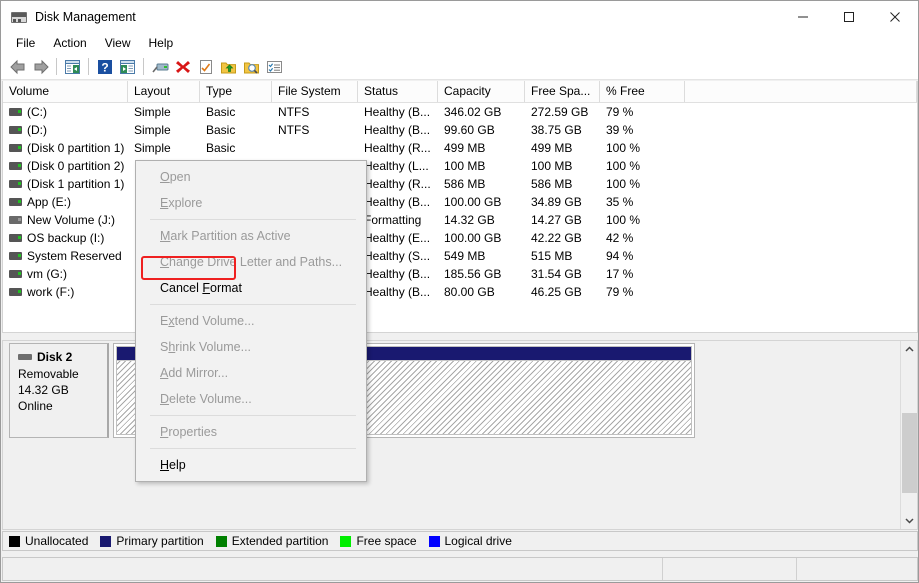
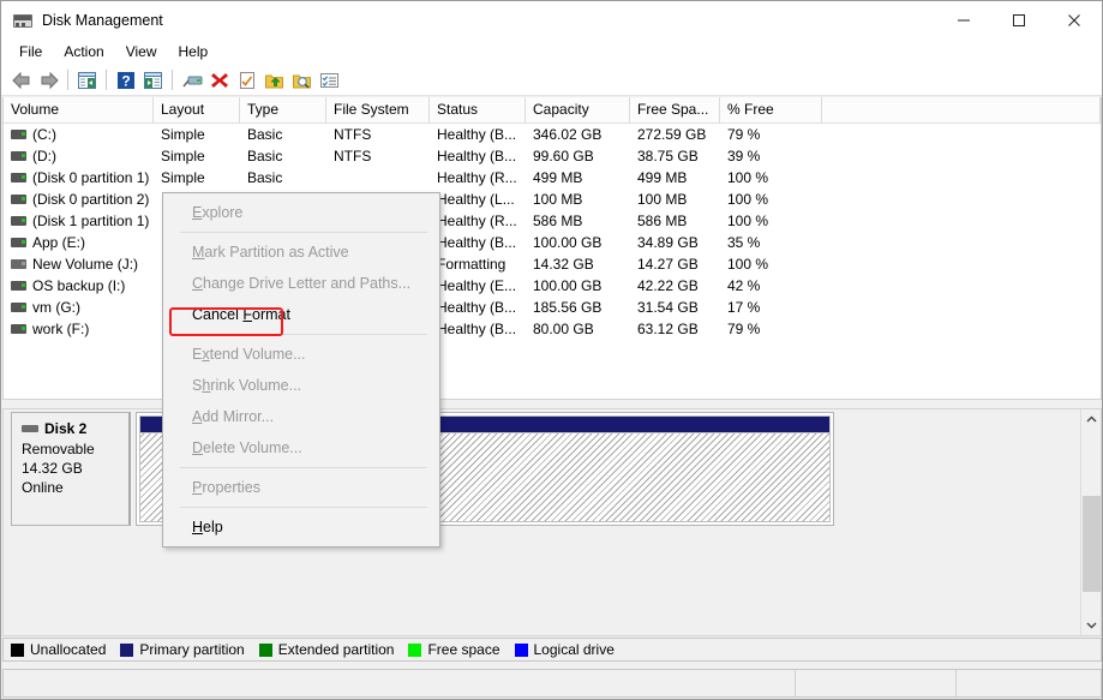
  Disk Management
  File
  Action
  View
  Help
  ?
  Volume
  Layout
  Type
  File System
  Status
  Capacity
  Free Spa...
  % Free
  (C:)
  Simple
  Basic
  NTFS
  Healthy (B...
  346.02 GB
  272.59 GB
  79 %
  (D:)
  Simple
  Basic
  NTFS
  Healthy (B...
  99.60 GB
  38.75 GB
  39 %
  (Disk 0 partition 1)
  Simple
  Basic
  Healthy (R...
  499 MB
  499 MB
  100 %
  (Disk 0 partition 2)
  Healthy (L...
  100 MB
  100 MB
  100 %
  (Disk 1 partition 1)
  Healthy (R...
  586 MB
  586 MB
  100 %
  App (E:)
  Healthy (B...
  100.00 GB
  34.89 GB
  35 %
  New Volume (J:)
  Formatting
  14.32 GB
  14.27 GB
  100 %
  OS backup (I:)
  Healthy (E...
  100.00 GB
  42.22 GB
  42 %
- System Reserved
- Healthy (S...
- 549 MB
- 515 MB
- 94 %
  vm (G:)
  Healthy (B...
  185.56 GB
  31.54 GB
  17 %
  work (F:)
  Healthy (B...
  80.00 GB
- 46.25 GB
+ 63.12 GB
  79 %
  Disk 2
  Removable
  14.32 GB
  Online
  Unallocated
  Primary partition
  Extended partition
  Free space
  Logical drive
- Open
  Explore
  Mark Partition as Active
  Change Drive Letter and Paths...
  Cancel Format
  Extend Volume...
  Shrink Volume...
  Add Mirror...
  Delete Volume...
  Properties
  Help
